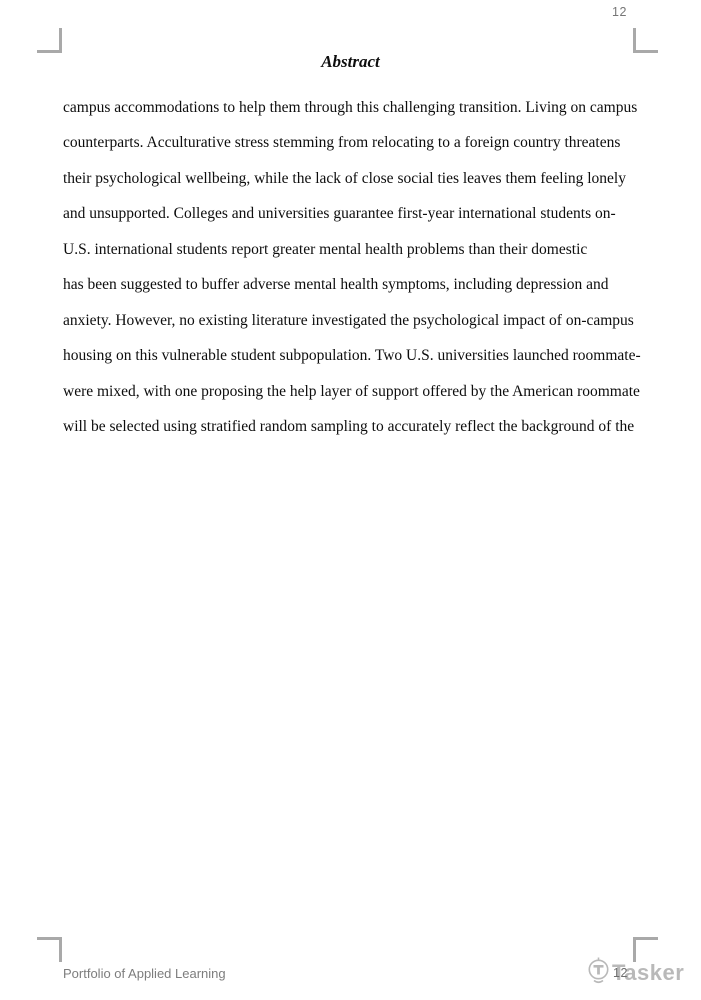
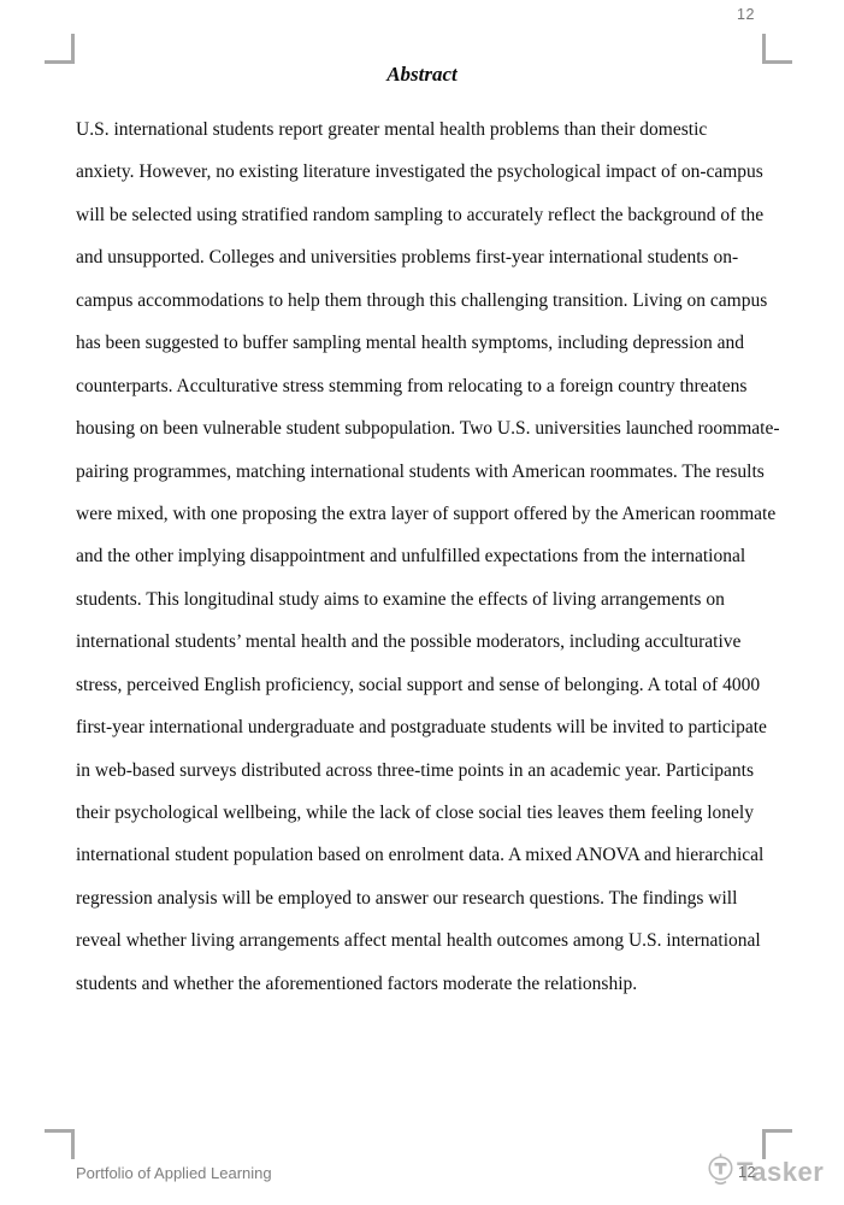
  12
  Abstract
- campus accommodations to help them through this challenging transition. Living on campus
+ U.S. international students report greater mental health problems than their domestic
- counterparts. Acculturative stress stemming from relocating to a foreign country threatens
+ anxiety. However, no existing literature investigated the psychological impact of on-campus
- their psychological wellbeing, while the lack of close social ties leaves them feeling lonely
+ will be selected using stratified random sampling to accurately reflect the background of the
- and unsupported. Colleges and universities guarantee first-year international students on-
+ and unsupported. Colleges and universities problems first-year international students on-
- U.S. international students report greater mental health problems than their domestic
+ campus accommodations to help them through this challenging transition. Living on campus
- has been suggested to buffer adverse mental health symptoms, including depression and
+ has been suggested to buffer sampling mental health symptoms, including depression and
- anxiety. However, no existing literature investigated the psychological impact of on-campus
+ counterparts. Acculturative stress stemming from relocating to a foreign country threatens
- housing on this vulnerable student subpopulation. Two U.S. universities launched roommate-
+ housing on been vulnerable student subpopulation. Two U.S. universities launched roommate-
+ pairing programmes, matching international students with American roommates. The results
- were mixed, with one proposing the help layer of support offered by the American roommate
+ were mixed, with one proposing the extra layer of support offered by the American roommate
+ and the other implying disappointment and unfulfilled expectations from the international
+ students. This longitudinal study aims to examine the effects of living arrangements on
+ international students’ mental health and the possible moderators, including acculturative
+ stress, perceived English proficiency, social support and sense of belonging. A total of 4000
+ first-year international undergraduate and postgraduate students will be invited to participate
+ in web-based surveys distributed across three-time points in an academic year. Participants
- will be selected using stratified random sampling to accurately reflect the background of the
+ their psychological wellbeing, while the lack of close social ties leaves them feeling lonely
+ international student population based on enrolment data. A mixed ANOVA and hierarchical
+ regression analysis will be employed to answer our research questions. The findings will
+ reveal whether living arrangements affect mental health outcomes among U.S. international
+ students and whether the aforementioned factors moderate the relationship.
  Portfolio of Applied Learning
  Tasker
  12
